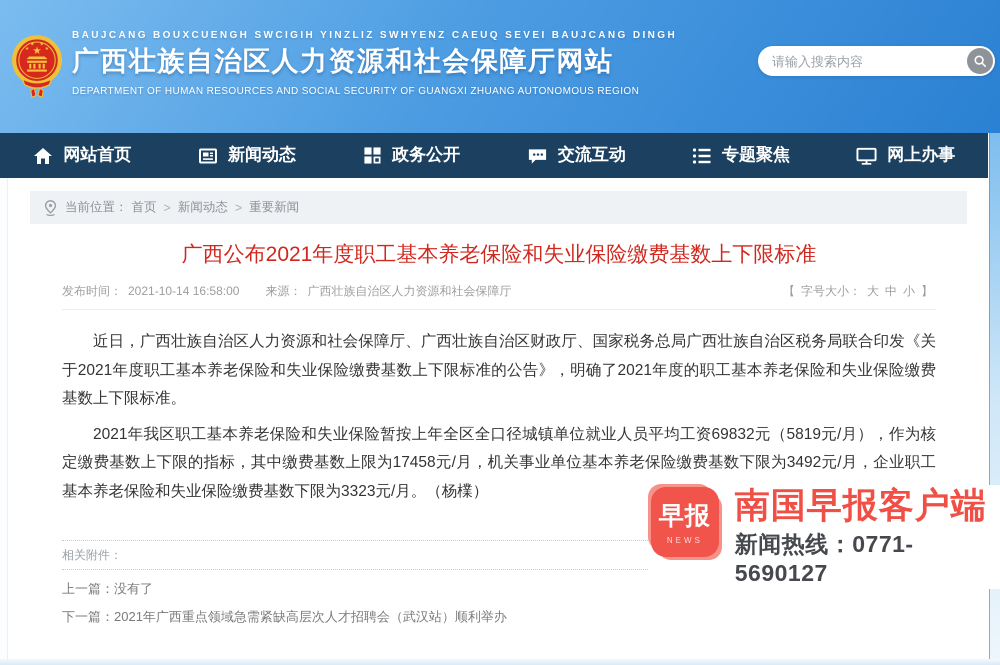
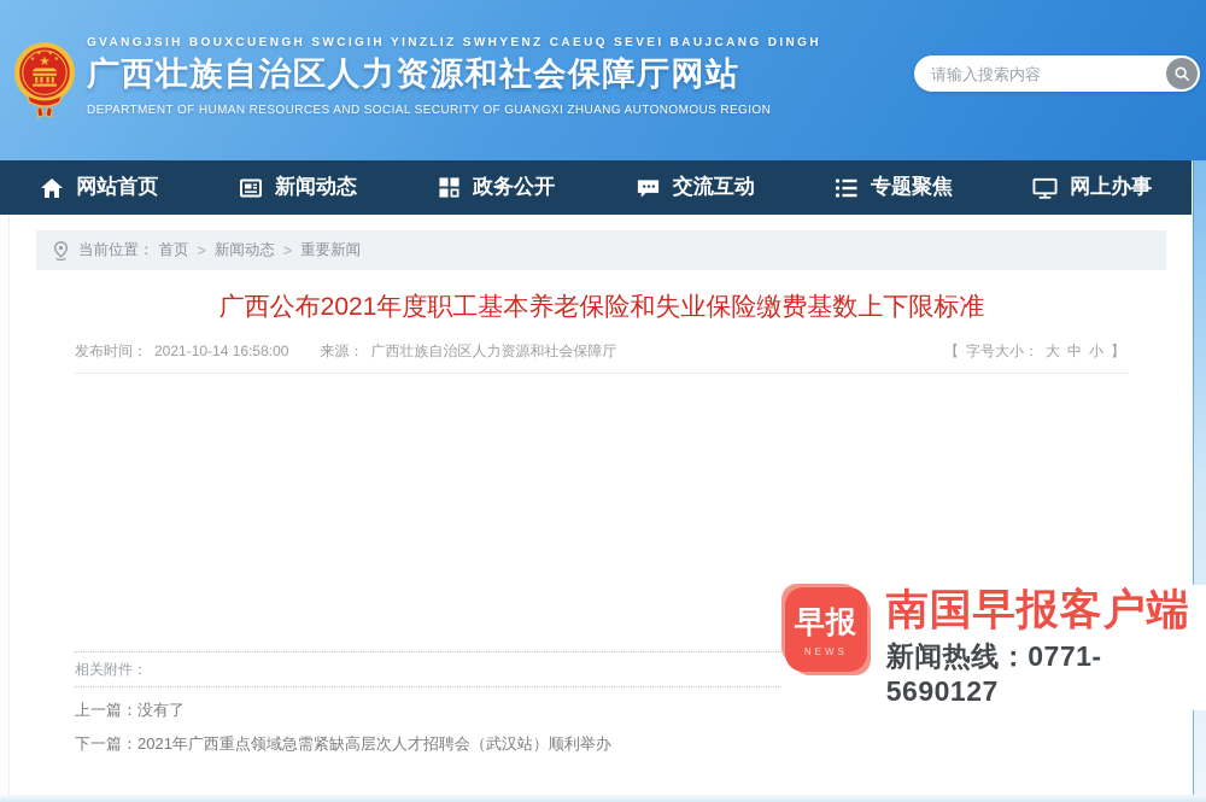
  ★
- BAUJCANG BOUXCUENGH SWCIGIH YINZLIZ SWHYENZ CAEUQ SEVEI BAUJCANG DINGH
+ GVANGJSIH BOUXCUENGH SWCIGIH YINZLIZ SWHYENZ CAEUQ SEVEI BAUJCANG DINGH
  广西壮族自治区人力资源和社会保障厅网站
  DEPARTMENT OF HUMAN RESOURCES AND SOCIAL SECURITY OF GUANGXI ZHUANG AUTONOMOUS REGION
  请输入搜索内容
  网站首页
  新闻动态
  政务公开
  交流互动
  专题聚焦
  网上办事
  当前位置：
  首页
  >
  新闻动态
  >
  重要新闻
  广西公布2021年度职工基本养老保险和失业保险缴费基数上下限标准
  发布时间： 2021-10-14 16:58:00 来源： 广西壮族自治区人力资源和社会保障厅
  【 字号大小： 大 中 小 】
- 近日，广西壮族自治区人力资源和社会保障厅、广西壮族自治区财政厅、国家税务总局广西壮族自治区税务局联合印发《关于2021年度职工基本养老保险和失业保险缴费基数上下限标准的公告》，明确了2021年度的职工基本养老保险和失业保险缴费基数上下限标准。
- 2021年我区职工基本养老保险和失业保险暂按上年全区全口径城镇单位就业人员平均工资69832元（5819元/月），作为核定缴费基数上下限的指标，其中缴费基数上限为17458元/月，机关事业单位基本养老保险缴费基数下限为3492元/月，企业职工基本养老保险和失业保险缴费基数下限为3323元/月。（杨檏）
  相关附件：
  上一篇：没有了
  下一篇：2021年广西重点领域急需紧缺高层次人才招聘会（武汉站）顺利举办
  早报
  NEWS
  南国早报客户端
  新闻热线：0771-5690127
